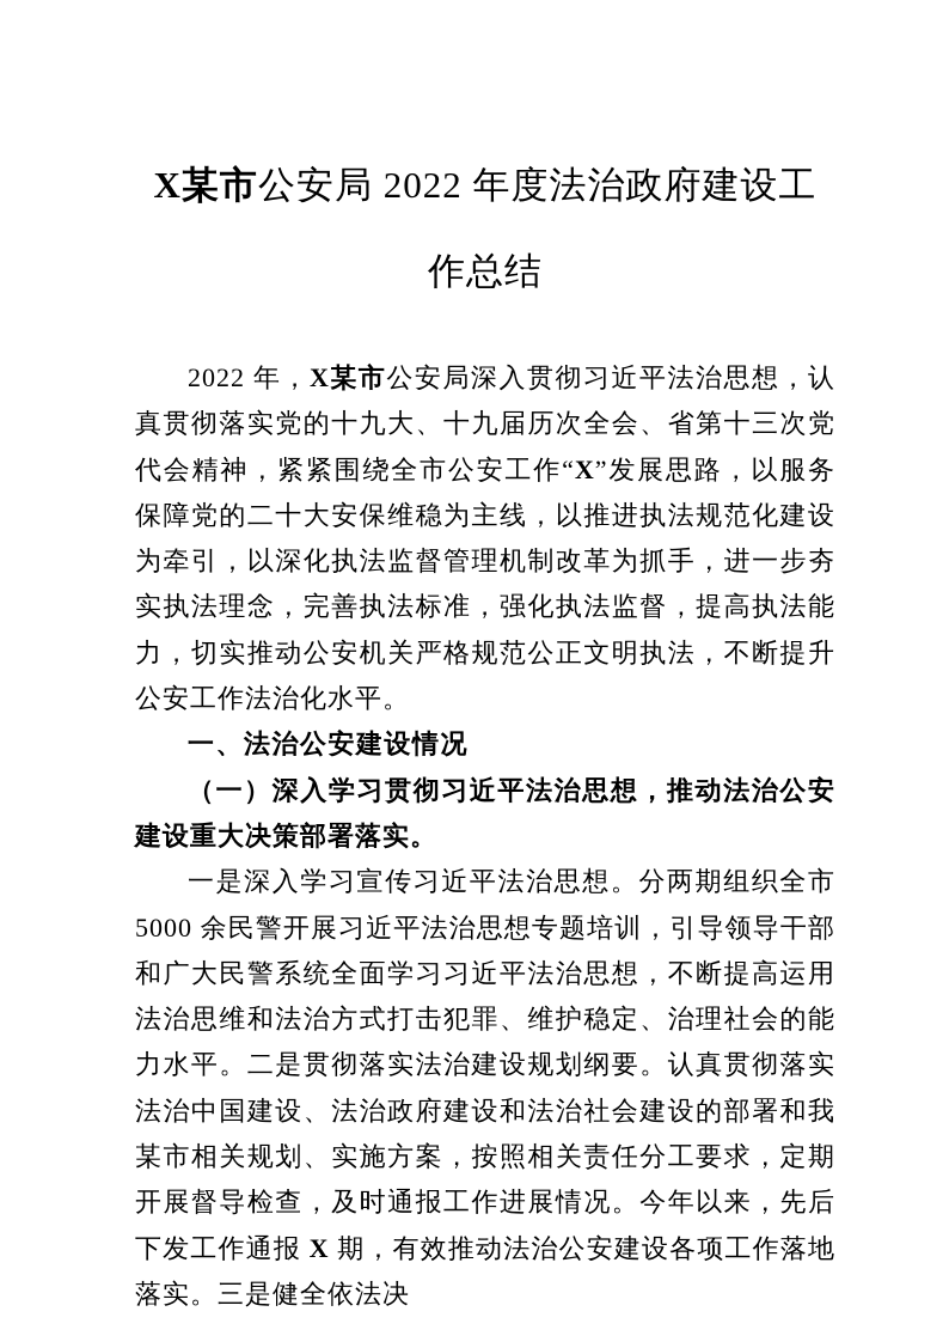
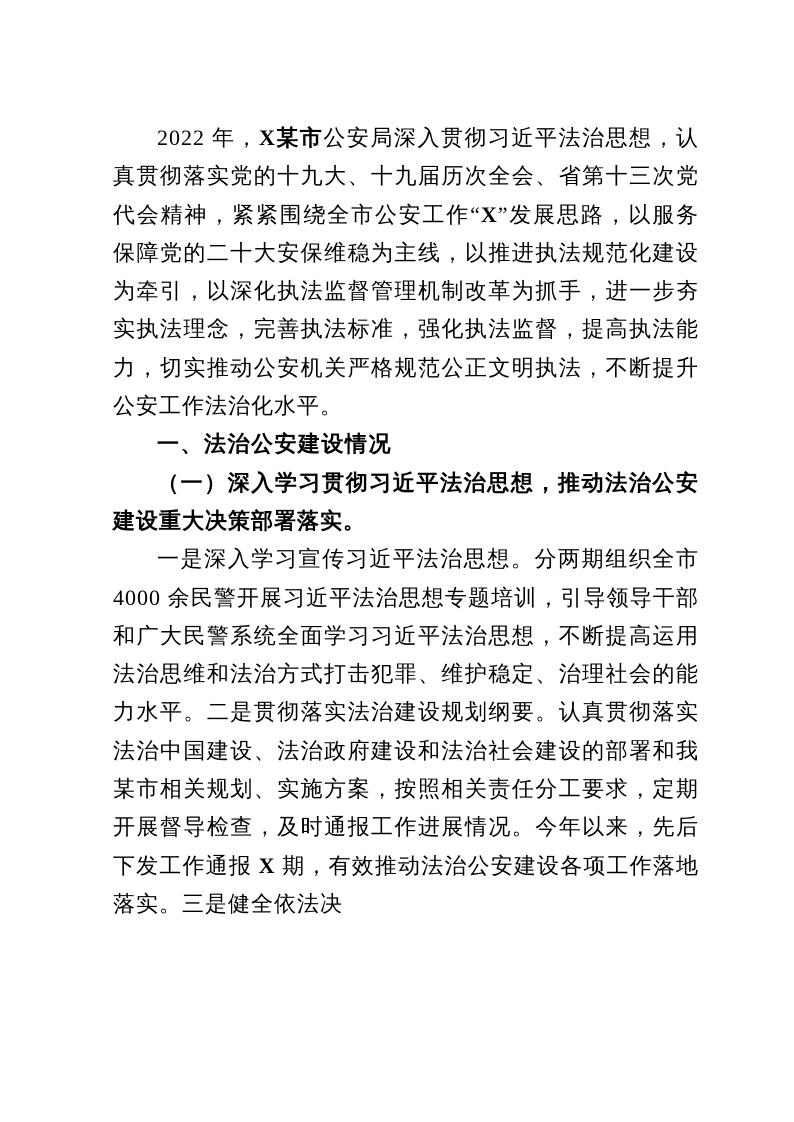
- X某市公安局 2022 年度法治政府建设工作总结
  2022 年，X某市公安局深入贯彻习近平法治思想，认真贯彻落实党的十九大、十九届历次全会、省第十三次党代会精神，紧紧围绕全市公安工作“X”发展思路，以服务 保障党的二十大安保维稳为主线，以推进执法规范化建设为牵引，以深化执法监督管理机制改革为抓手，进一步夯实执法理念，完善执法标准，强化执法监督，提高执法能力，切实推动公安机关严格规范公正文明执法，不断提升公安工作法治化水平。
  一、法治公安建设情况
  （一）深入学习贯彻习近平法治思想，推动法治公安建设重大决策部署落实。
- 一是深入学习宣传习近平法治思想。分两期组织全市 5000 余民警开展习近平法治思想专题培训，引导领导干部和广大民警系统全面学习习近平法治思想，不断提高运用法治思维和法治方式打击犯罪、维护稳定、治理社会的能力水平。二是贯彻落实法治建设规划纲要。认真贯彻落实法治中国建设、法治政府建设和法治社会建设的部署和我某市相关规划、实施方案，按照相关责任分工要求，定期开展督导检查，及时通报工作进展情况。今年以来，先后下发工作通报 X 期，有效推动法治公安建设各项工作落地落实。三是健全依法决
+ 一是深入学习宣传习近平法治思想。分两期组织全市 4000 余民警开展习近平法治思想专题培训，引导领导干部和广大民警系统全面学习习近平法治思想，不断提高运用法治思维和法治方式打击犯罪、维护稳定、治理社会的能力水平。二是贯彻落实法治建设规划纲要。认真贯彻落实法治中国建设、法治政府建设和法治社会建设的部署和我某市相关规划、实施方案，按照相关责任分工要求，定期开展督导检查，及时通报工作进展情况。今年以来，先后下发工作通报 X 期，有效推动法治公安建设各项工作落地落实。三是健全依法决
